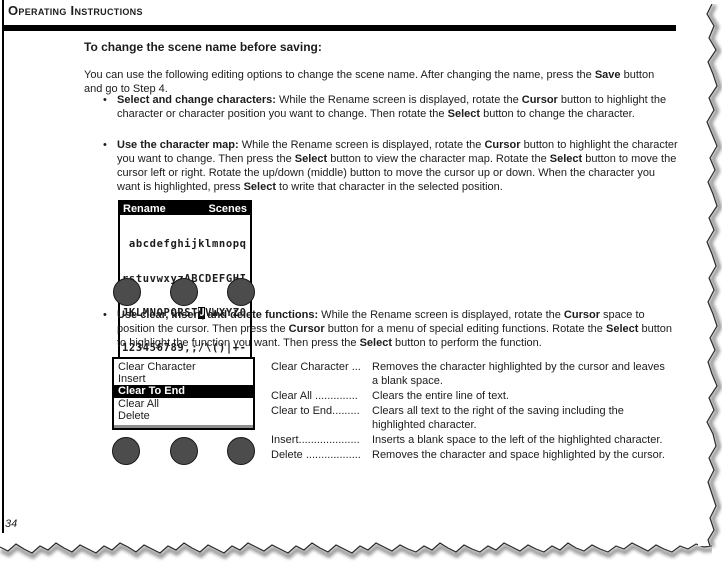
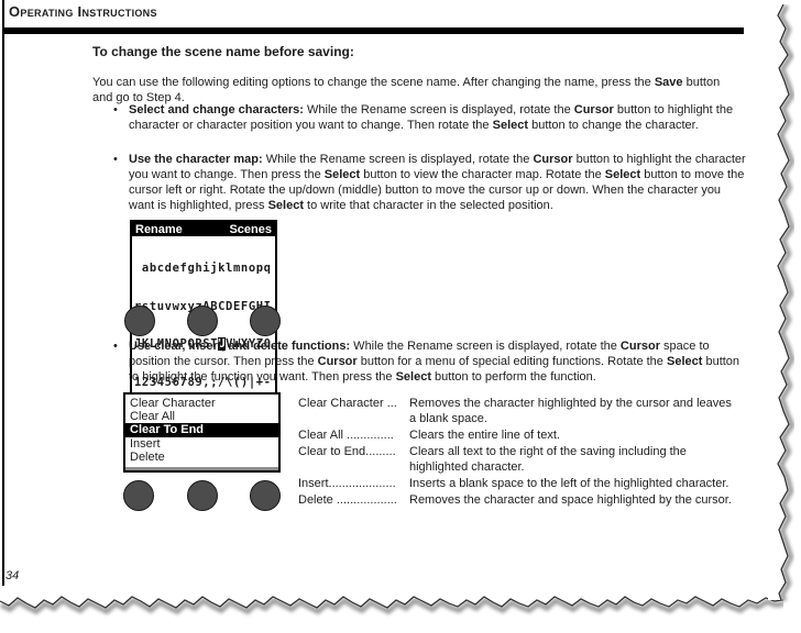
  Operating Instructions
  To change the scene name before saving:
  You can use the following editing options to change the scene name. After changing the name, press the Save button and go to Step 4.
  •
  Select and change characters: While the Rename screen is displayed, rotate the Cursor button to highlight the character or character position you want to change. Then rotate the Select button to change the character.
  •
  Use the character map: While the Rename screen is displayed, rotate the Cursor button to highlight the character you want to change. Then press the Select button to view the character map. Rotate the Select button to move the cursor left or right. Rotate the up/down (middle) button to move the cursor up or down. When the character you want is highlighted, press Select to write that character in the selected position.
  Rename
  Scenes
  abcdefghijklmnopq
  JKLMNOPQRSTUVWXYZ0
  123456789,;/\()|+-
  •
  Use clear, insert, and delete functions: While the Rename screen is displayed, rotate the Cursor space to position the cursor. Then press the Cursor button for a menu of special editing functions. Rotate the Select button to highlight the function you want. Then press the Select button to perform the function.
  Clear Character
- Insert
+ Clear All
  Clear To End
- Clear All
+ Insert
  Delete
  Clear Character ...
  Removes the character highlighted by the cursor and leaves a blank space.
  Clear All ..............
  Clears the entire line of text.
  Clear to End.........
  Clears all text to the right of the saving including the highlighted character.
  Insert....................
  Inserts a blank space to the left of the highlighted char­acter.
  Delete ..................
  Removes the character and space highlighted by the cursor.
  34
